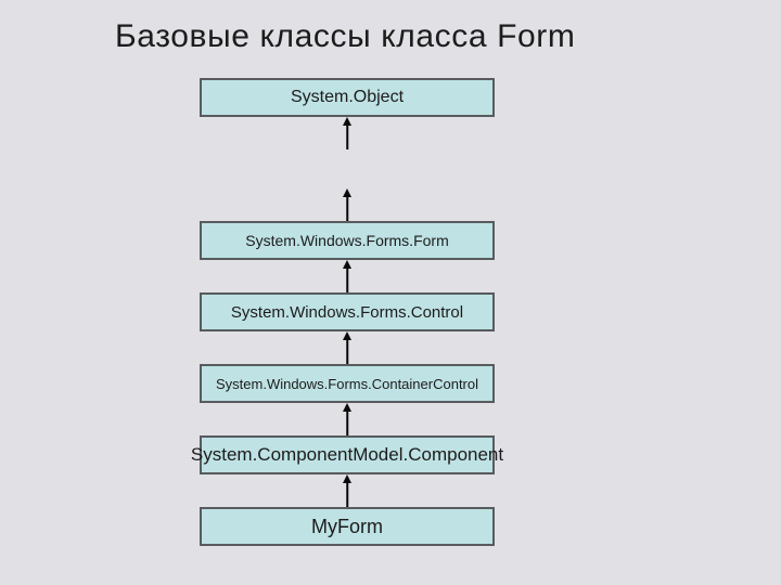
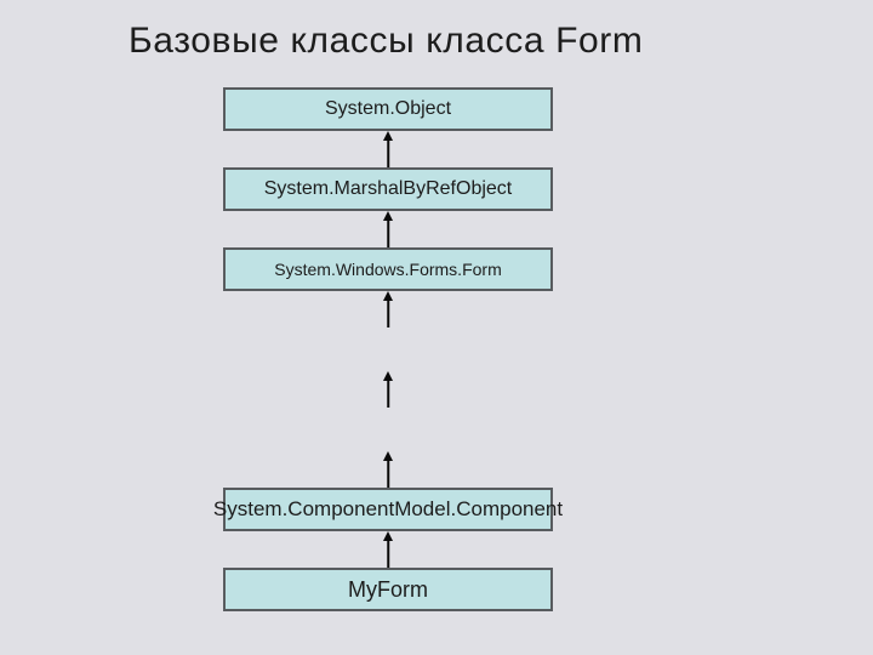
  Базовые классы класса Form
  System.Object
+ System.MarshalByRefObject
  System.Windows.Forms.Form
- System.Windows.Forms.Control
- System.Windows.Forms.ContainerControl
  System.ComponentModel.Component
  MyForm
